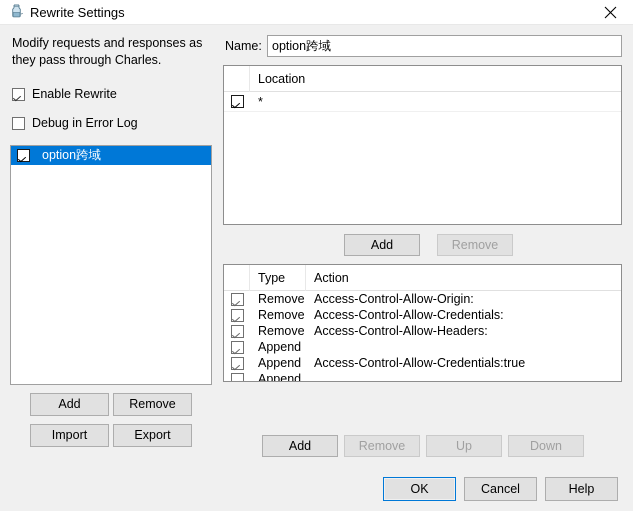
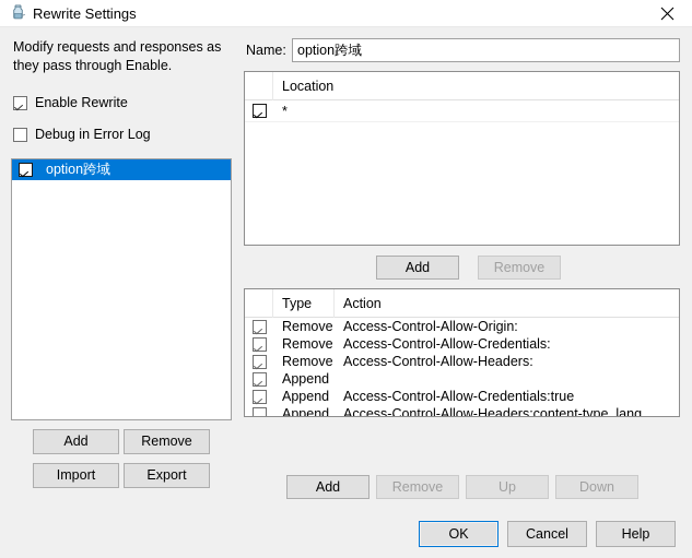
  Rewrite Settings
- Modify requests and responses as they pass through Charles.
+ Modify requests and responses as they pass through Enable.
  Enable Rewrite
  Debug in Error Log
  option跨域
  Add
  Remove
  Import
  Export
  Name:
  option跨域
  Location
  *
  Add
  Remove
  Type
  Action
  Remove
  Access-Control-Allow-Origin:
  Remove
  Access-Control-Allow-Credentials:
  Remove
  Access-Control-Allow-Headers:
  Append
  Append
  Access-Control-Allow-Credentials:true
  Append
+ Access-Control-Allow-Headers:content-type, lang, ...
  Add
  Remove
  Up
  Down
  OK
  Cancel
  Help
